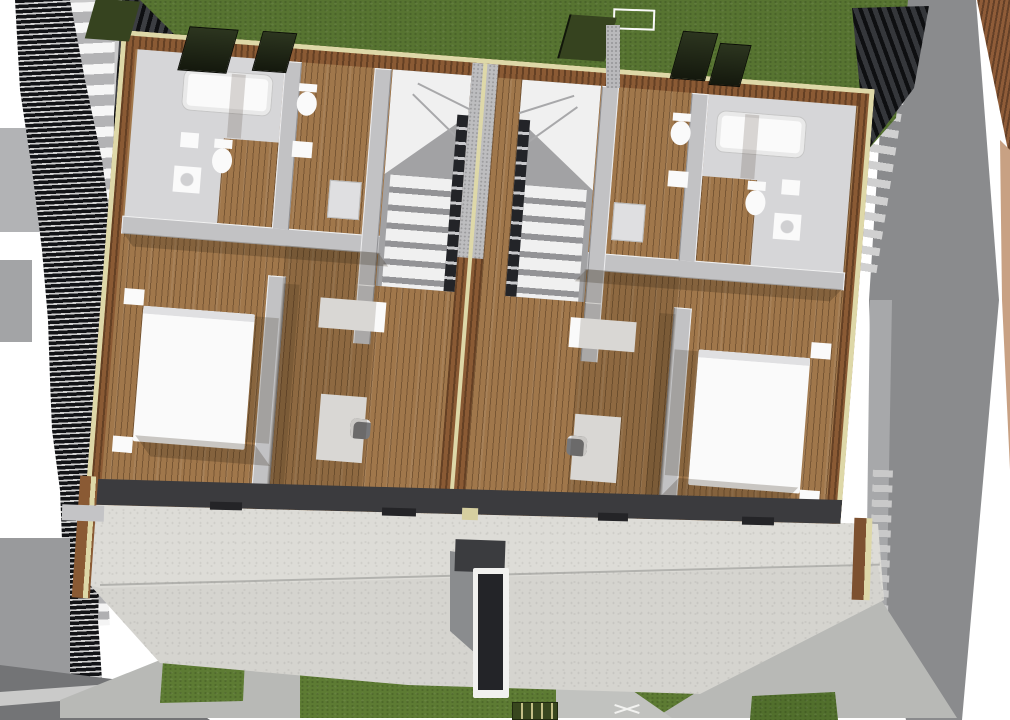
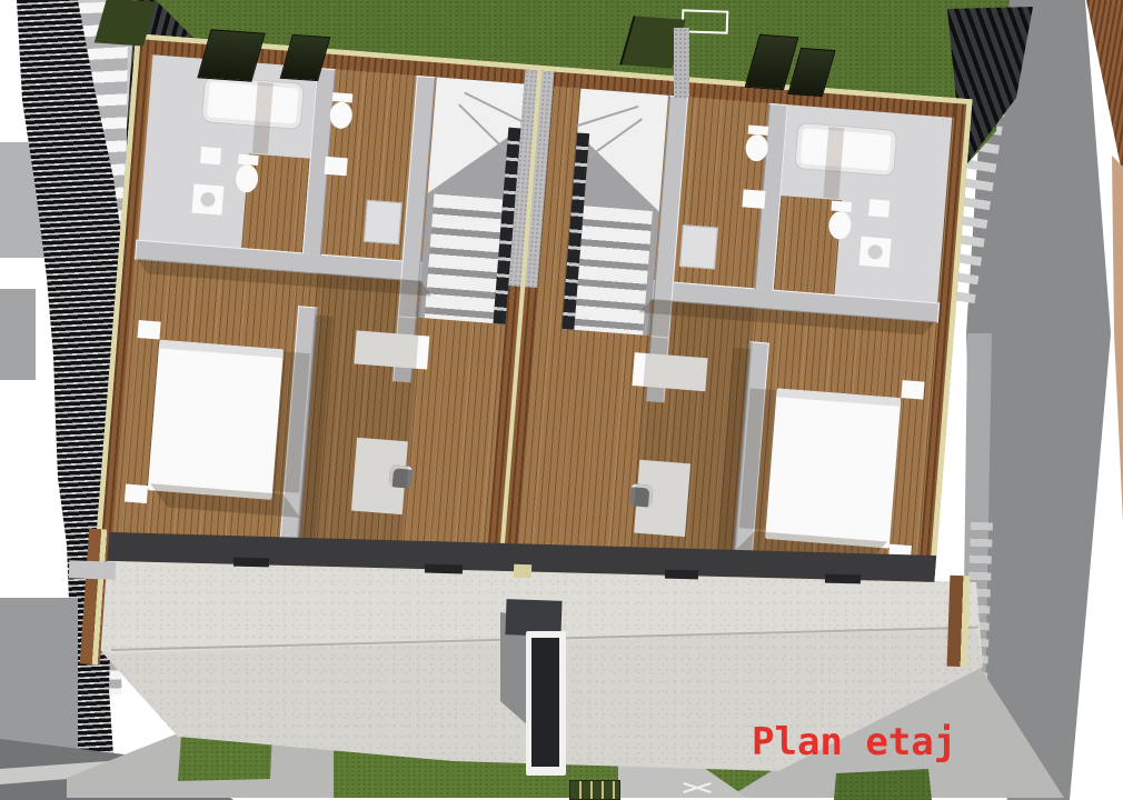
+ Plan etaj
